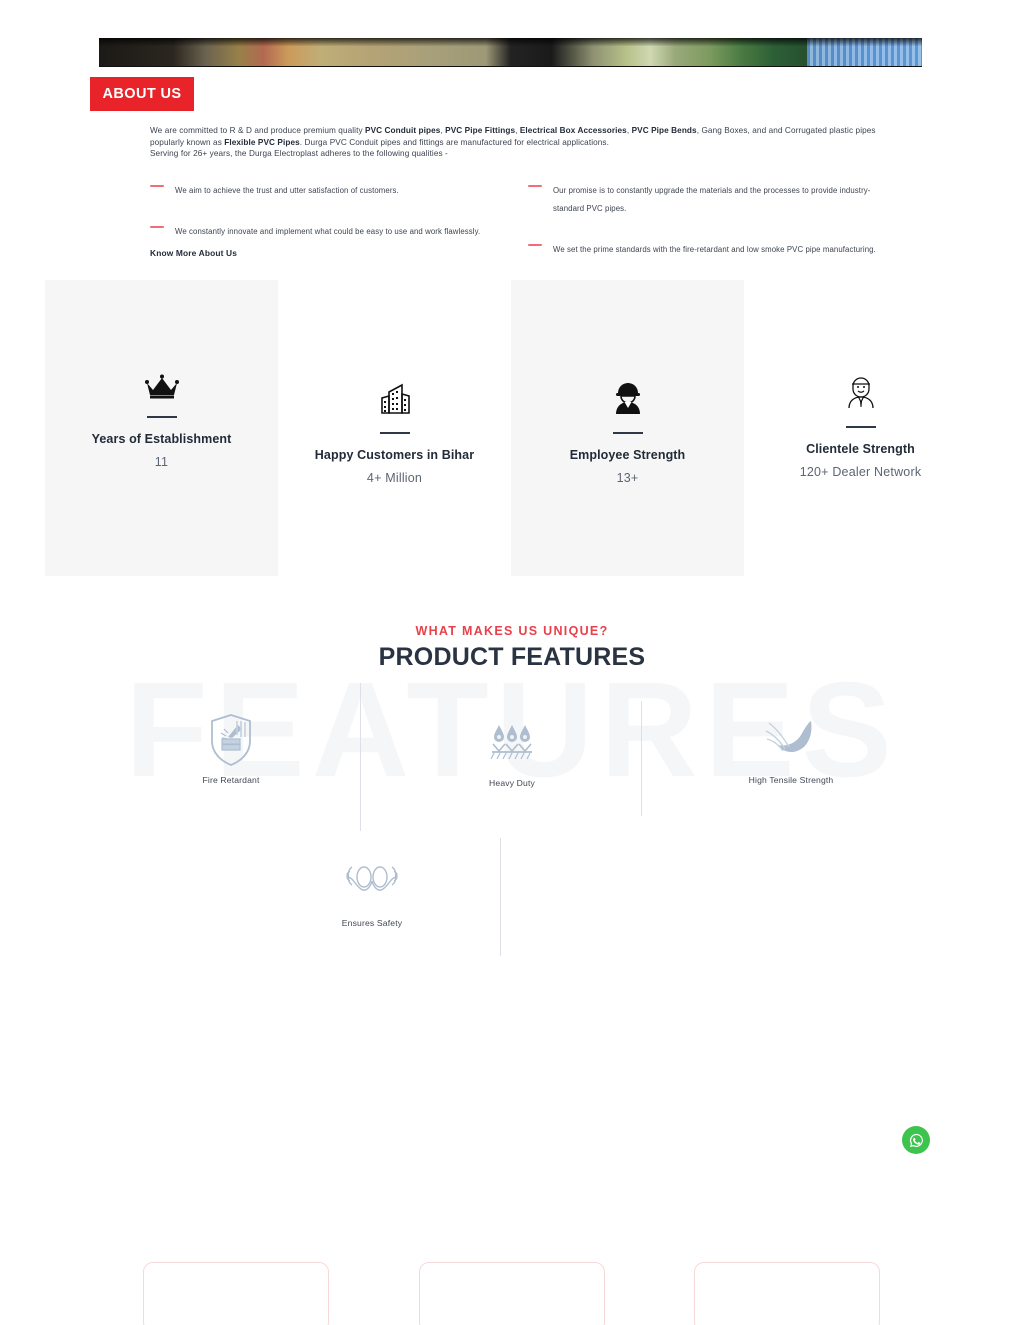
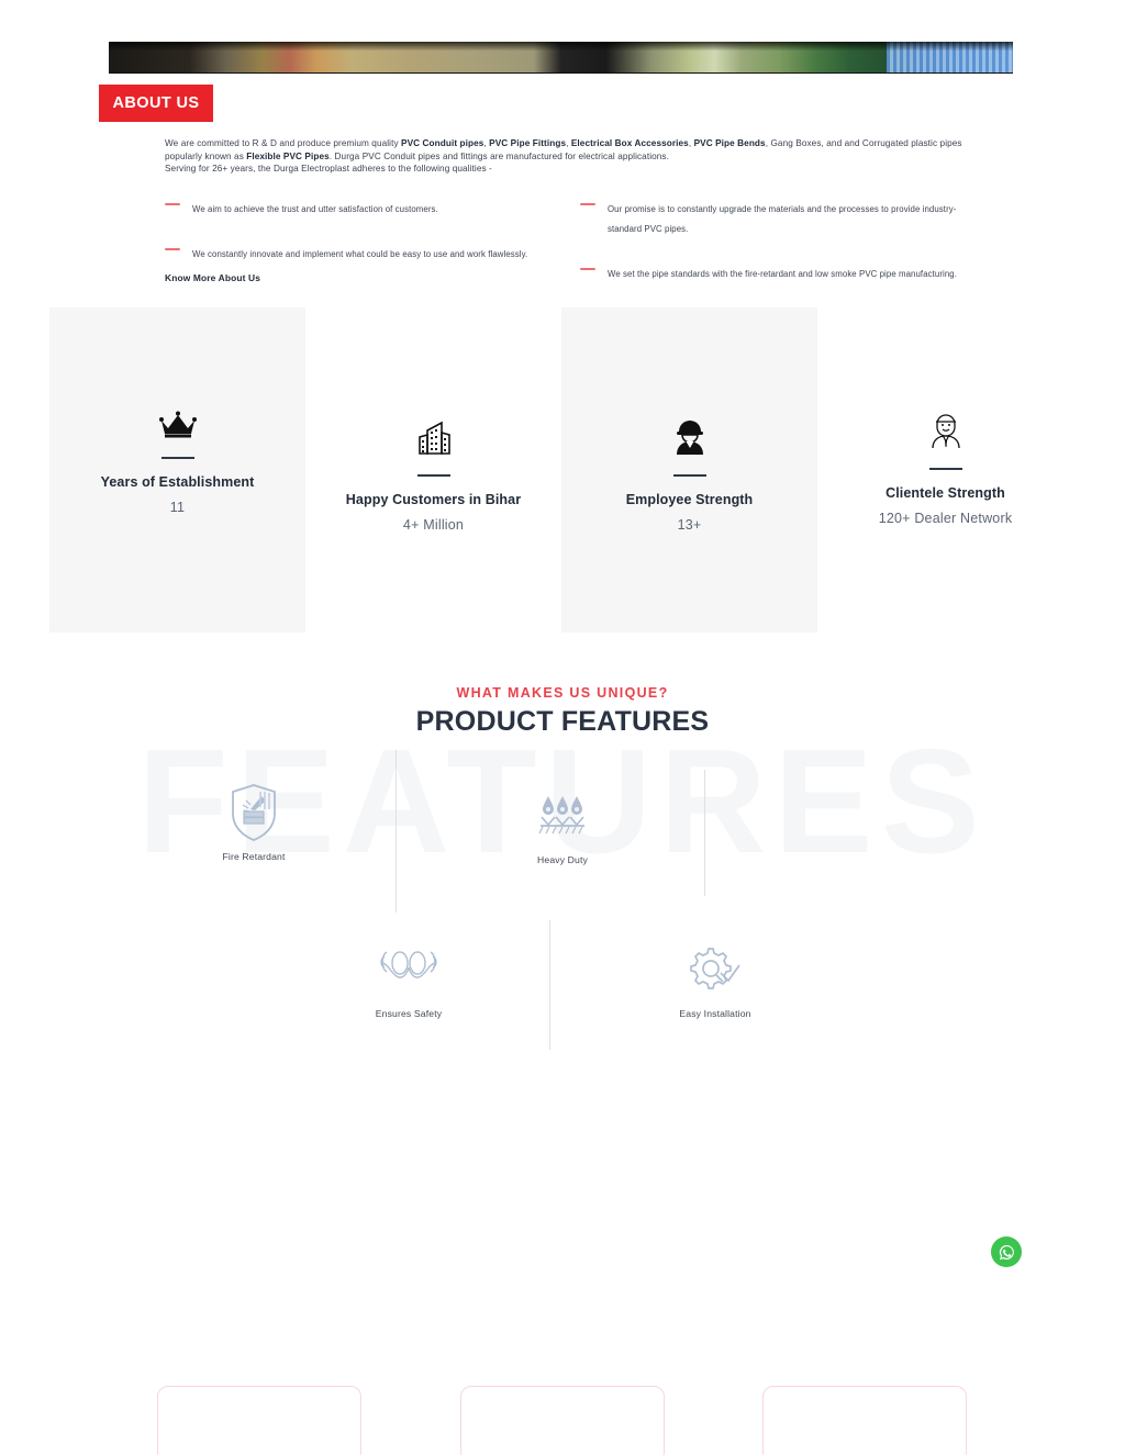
  ABOUT US
  We are committed to R & D and produce premium quality PVC Conduit pipes, PVC Pipe Fittings, Electrical Box Accessories, PVC Pipe Bends, Gang Boxes, and and Corrugated plastic pipes popularly known as Flexible PVC Pipes. Durga PVC Conduit pipes and fittings are manufactured for electrical applications.
  Serving for 26+ years, the Durga Electroplast adheres to the following qualities -
  We aim to achieve the trust and utter satisfaction of customers.
  We constantly innovate and implement what could be easy to use and work flawlessly.
  Our promise is to constantly upgrade the materials and the processes to provide industry-standard PVC pipes.
- We set the prime standards with the fire-retardant and low smoke PVC pipe manufacturing.
+ We set the pipe standards with the fire-retardant and low smoke PVC pipe manufacturing.
  Know More About Us
  Years of Establishment
  11
  Happy Customers in Bihar
  4+ Million
  Employee Strength
  13+
  Clientele Strength
  120+ Dealer Network
  WHAT MAKES US UNIQUE?
  PRODUCT FEATURES
  FEATURES
  Fire Retardant
  Heavy Duty
- High Tensile Strength
  Ensures Safety
+ Easy Installation
